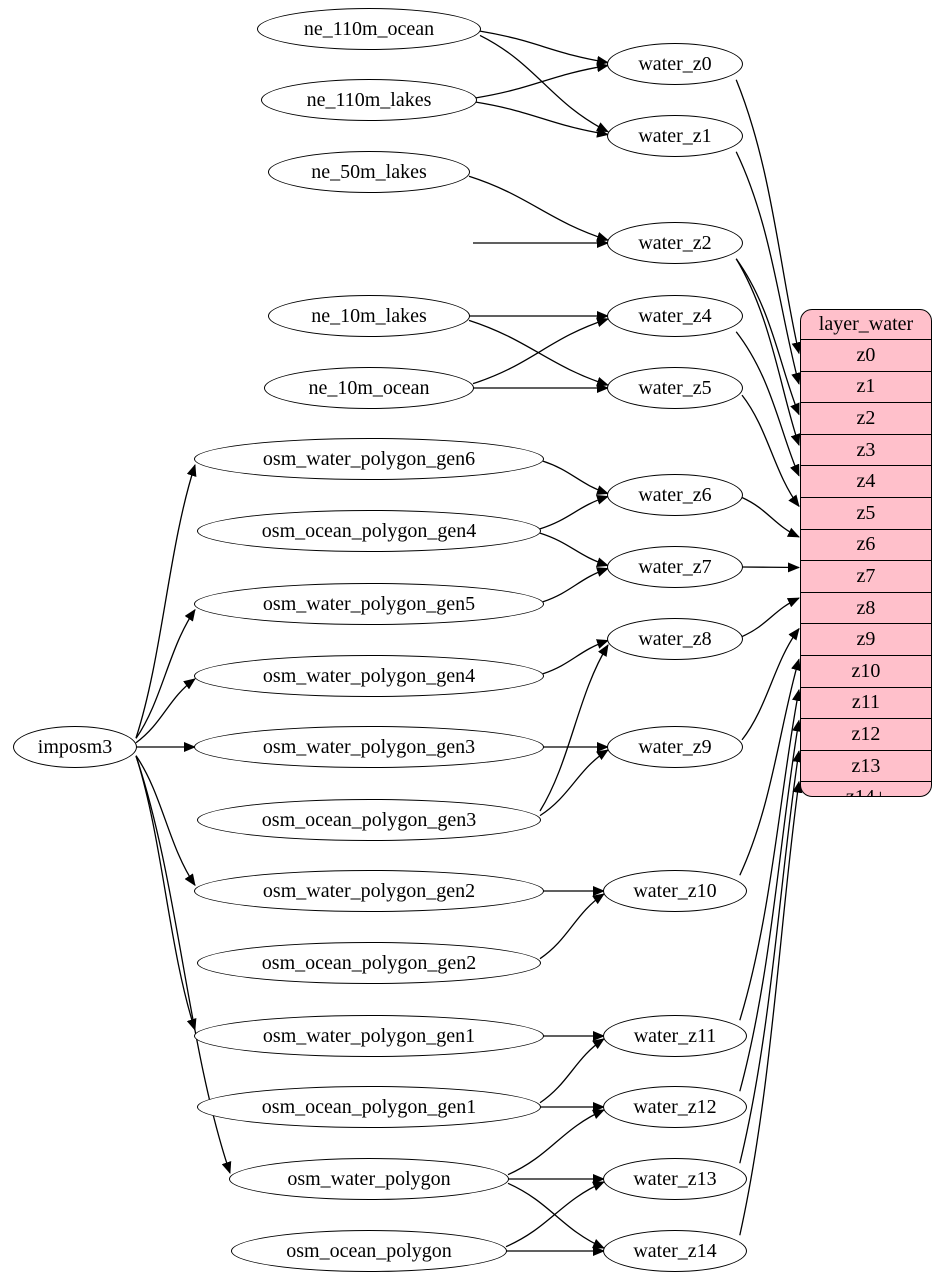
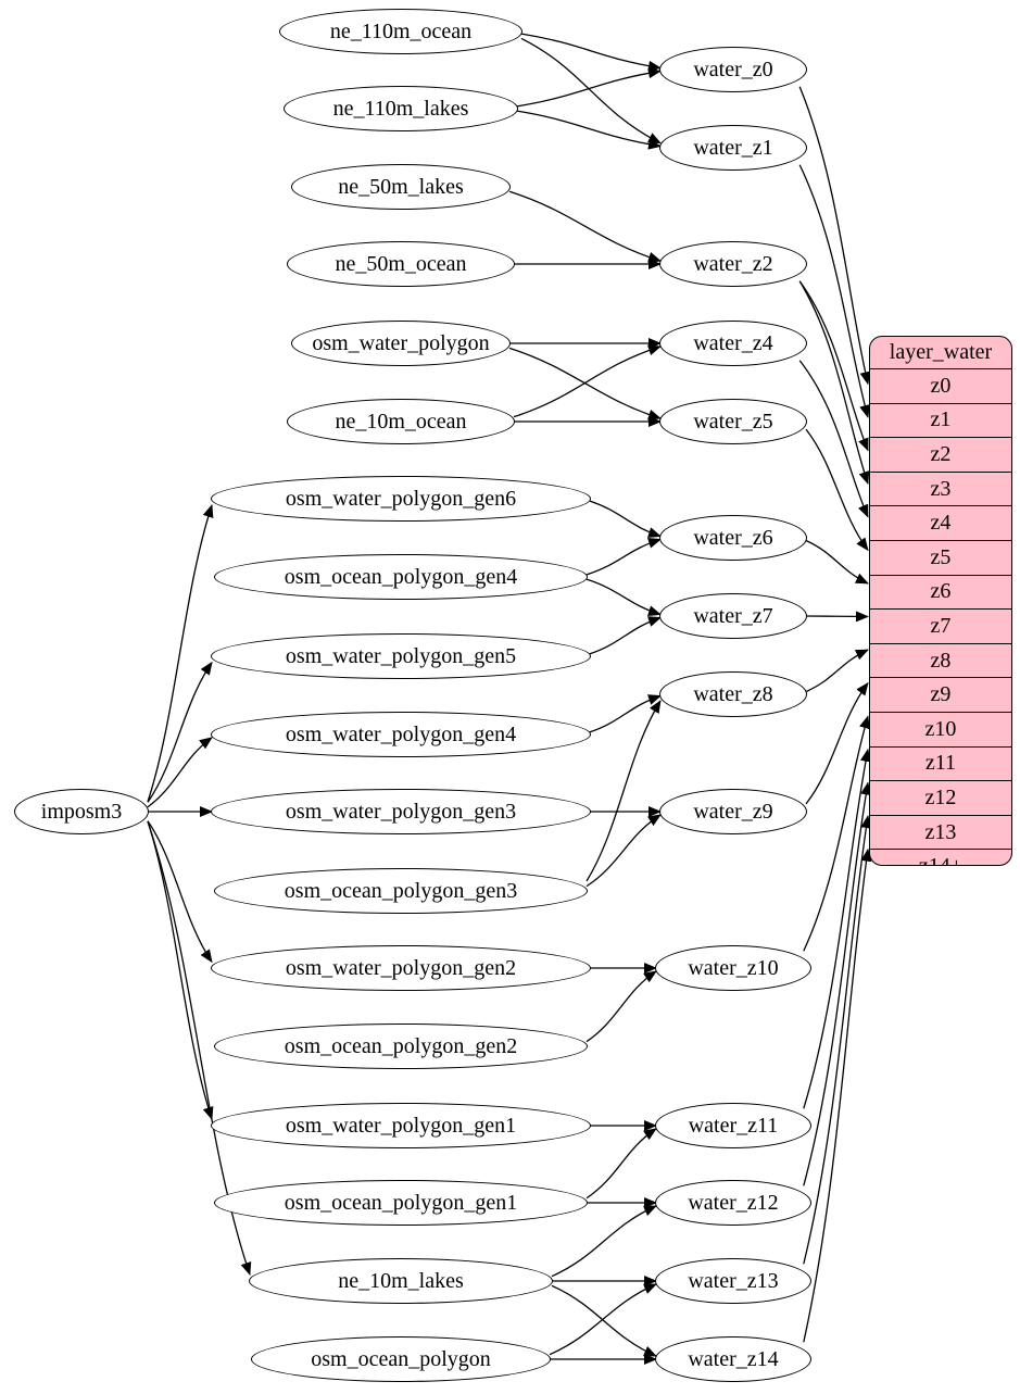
  layer_water
  z0
  z1
  z2
  z3
  z4
  z5
  z6
  z7
  z8
  z9
  z10
  z11
  z12
  z13
  imposm3
  ne_110m_ocean
  ne_110m_lakes
  ne_50m_lakes
+ ne_50m_ocean
- ne_10m_lakes
+ osm_water_polygon
  ne_10m_ocean
  osm_water_polygon_gen6
  osm_ocean_polygon_gen4
  osm_water_polygon_gen5
  osm_water_polygon_gen4
  osm_water_polygon_gen3
  osm_ocean_polygon_gen3
  osm_water_polygon_gen2
  osm_ocean_polygon_gen2
  osm_water_polygon_gen1
  osm_ocean_polygon_gen1
- osm_water_polygon
+ ne_10m_lakes
  osm_ocean_polygon
  water_z0
  water_z1
  water_z2
  water_z4
  water_z5
  water_z6
  water_z7
  water_z8
  water_z9
  water_z10
  water_z11
  water_z12
  water_z13
  water_z14
